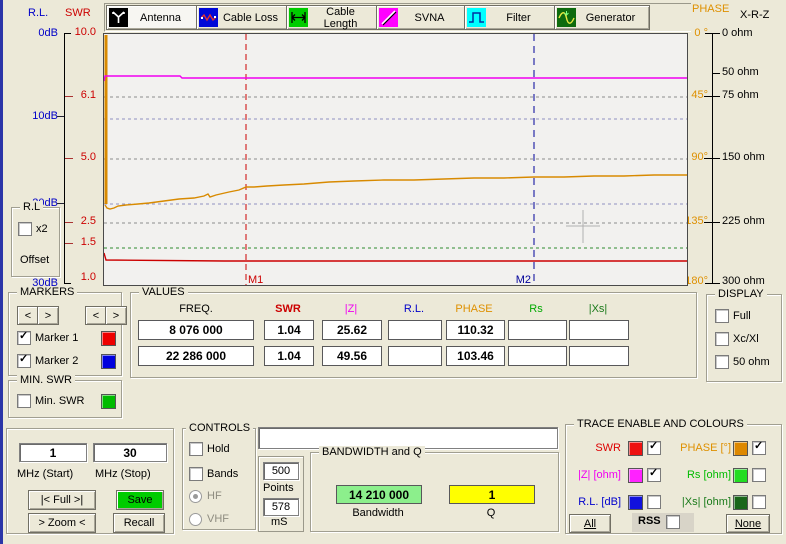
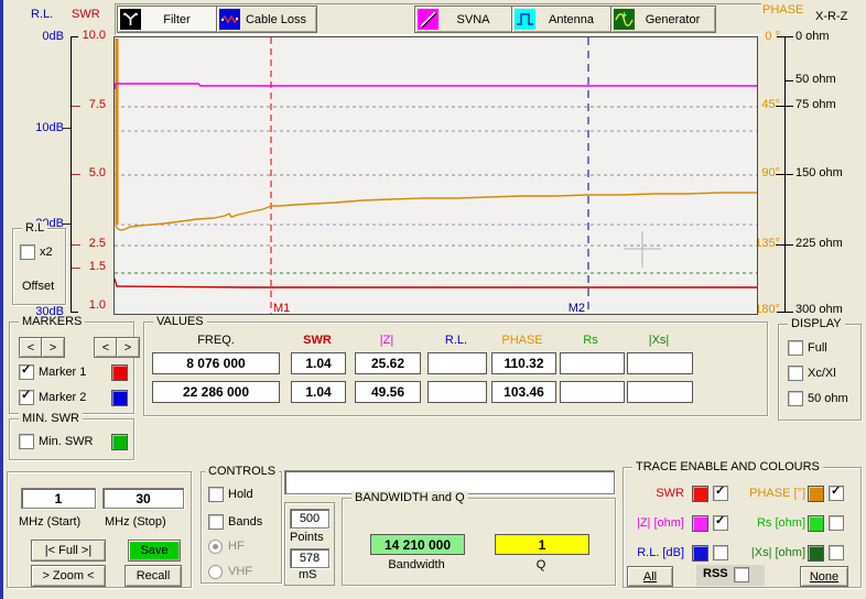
  R.L.
  SWR
  PHASE
  X-R-Z
- Antenna
+ Filter
  Cable Loss
- Cable Length
  SVNA
- Filter
+ Antenna
  Generator
  0dB
  10dB
  30dB
  10.0
- 6.1
+ 7.5
  5.0
  2.5
  1.5
  1.0
  45°
  90°
  135°
  180°
  0 ohm
  50 ohm
  75 ohm
  150 ohm
  225 ohm
  300 ohm
  M1
  M2
  R.L
  x2
  Offset
  MARKERS
  <
  >
  <
  >
  Marker 1
  Marker 2
  MIN. SWR
  Min. SWR
  VALUES
  FREQ.
  SWR
  |Z|
  R.L.
  PHASE
  Rs
  |Xs|
  8 076 000
  1.04
  25.62
  110.32
  22 286 000
  1.04
  49.56
  103.46
  DISPLAY
  Full
  Xc/Xl
  50 ohm
  1
  30
  MHz (Start)
  MHz (Stop)
  |< Full >|
  Save
  > Zoom <
  Recall
  CONTROLS
  Hold
  Bands
  HF
  VHF
  500
  Points
  578
  mS
  BANDWIDTH and Q
  14 210 000
  Bandwidth
  1
  Q
  TRACE ENABLE AND COLOURS
  SWR
  PHASE [°]
  |Z| [ohm]
  Rs [ohm]
  R.L. [dB]
  |Xs| [ohm]
  All
  RSS
  None
